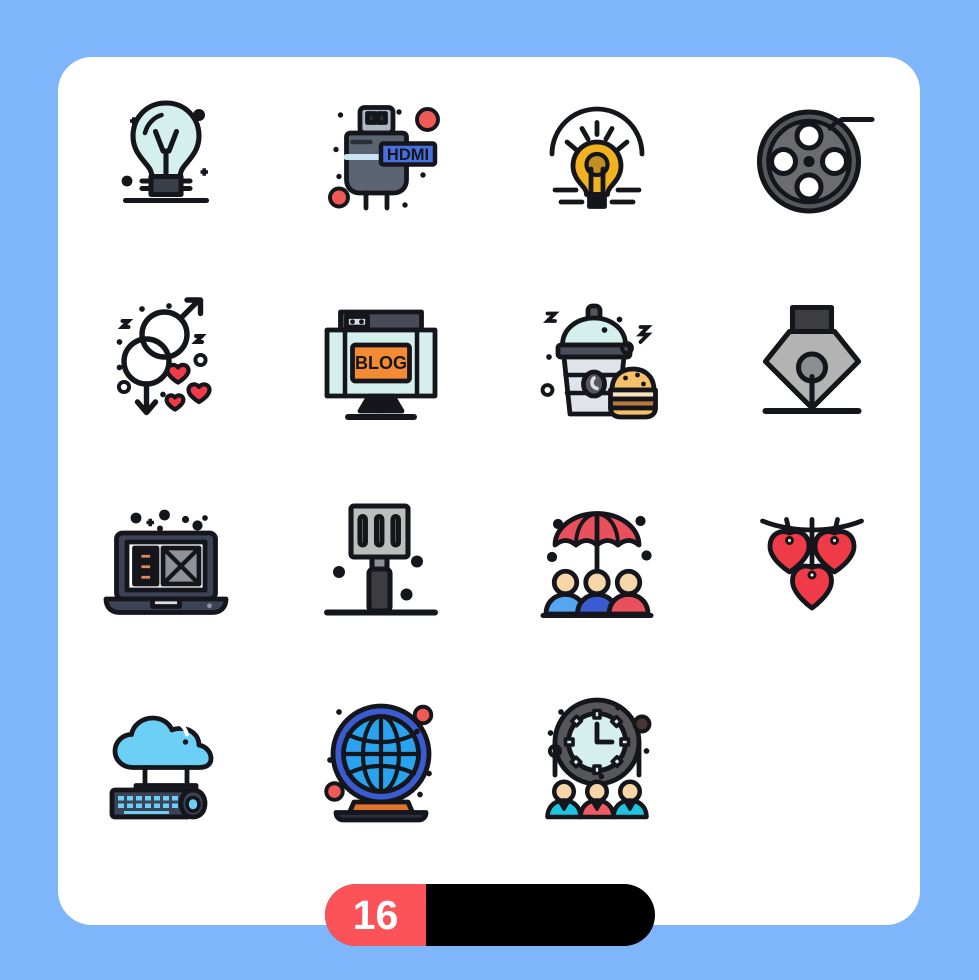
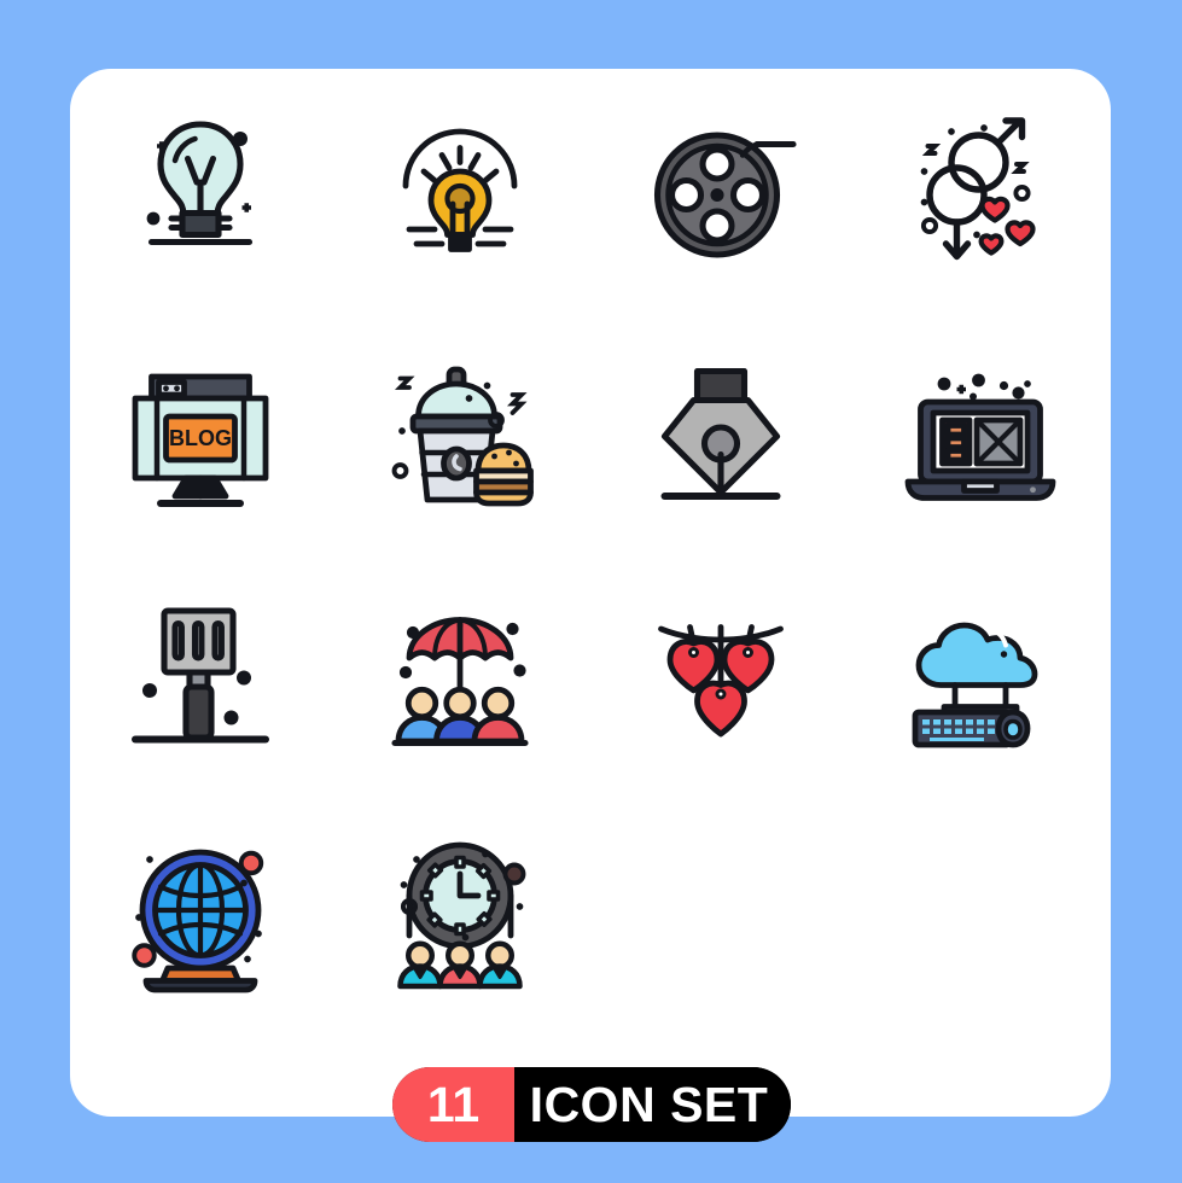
- HDMI
  BLOG
- 16
+ 11
+ ICON SET
